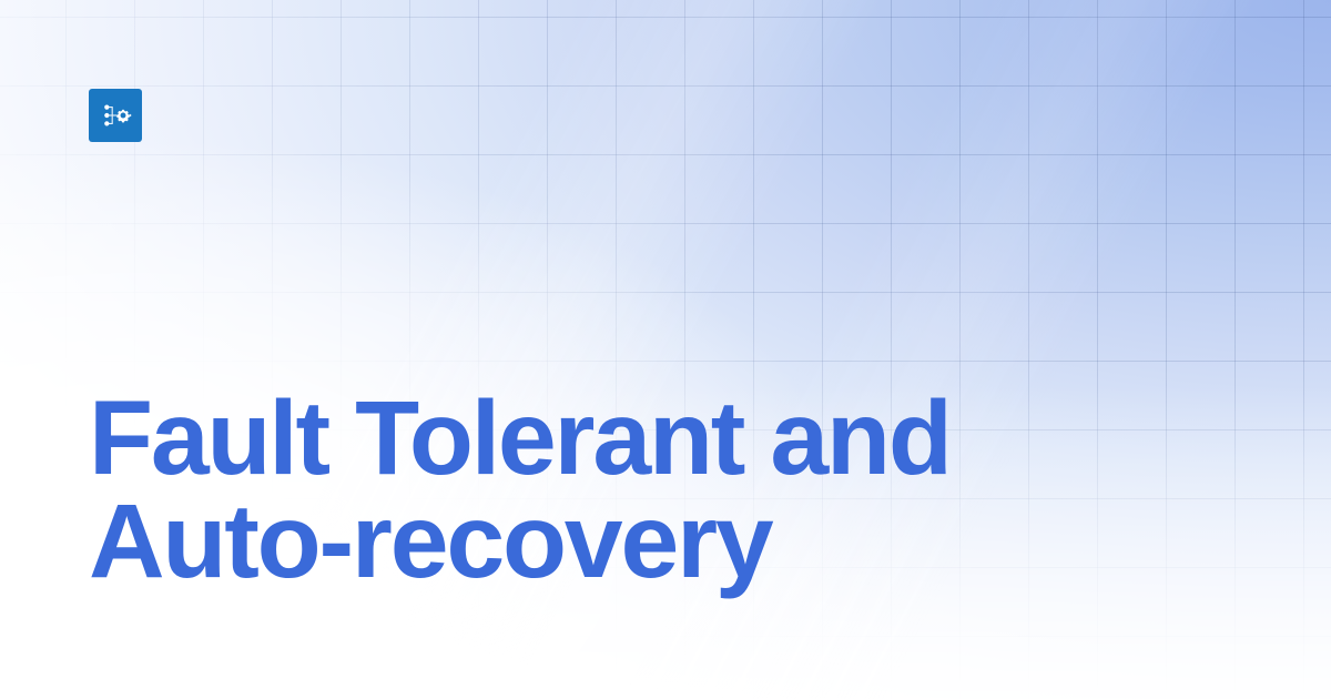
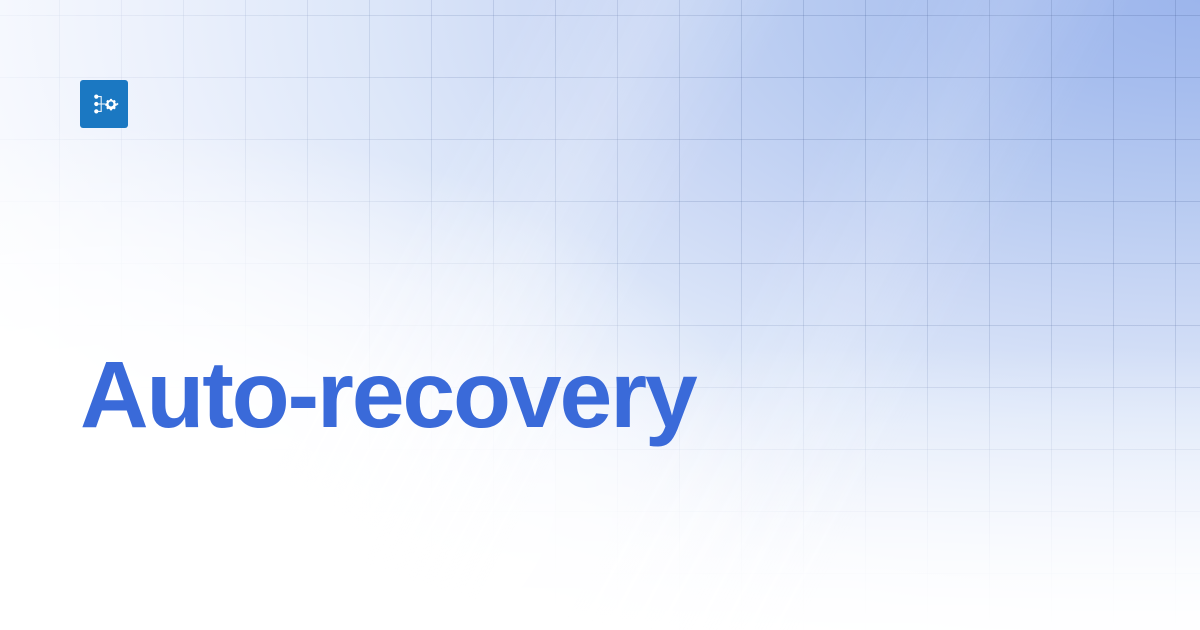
- Fault Tolerant and
  Auto-recovery
